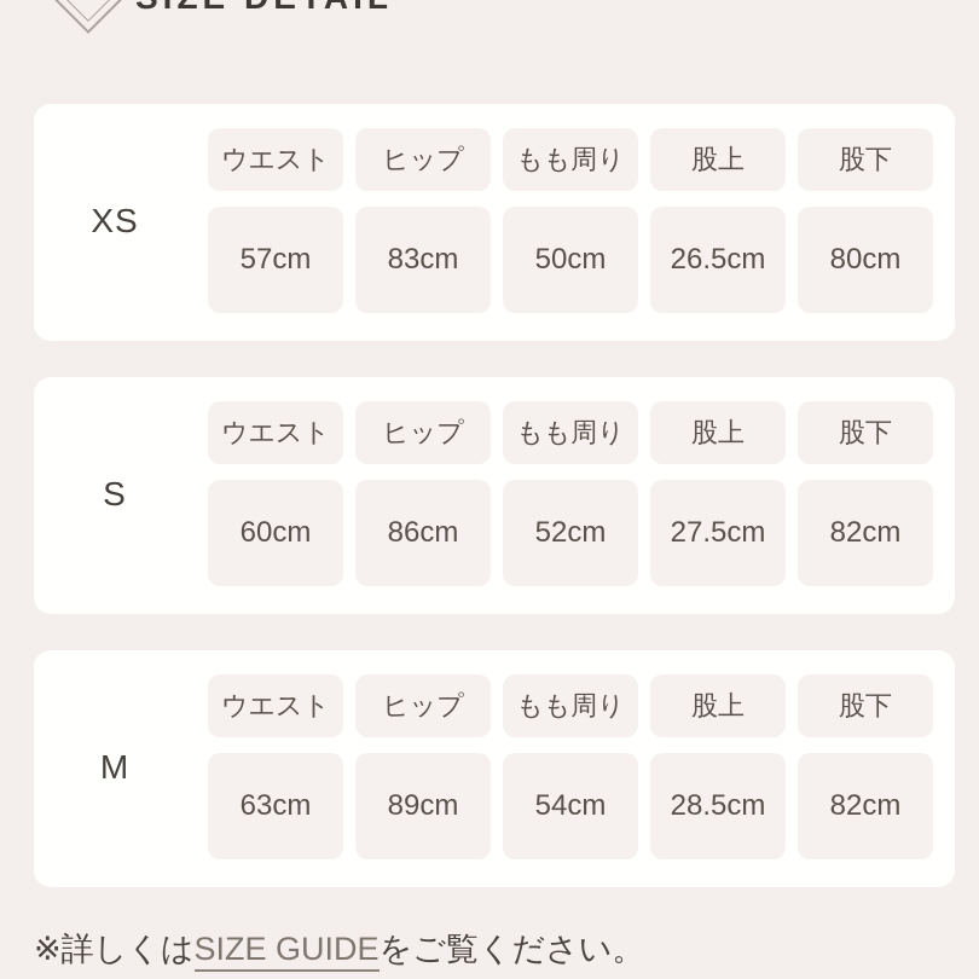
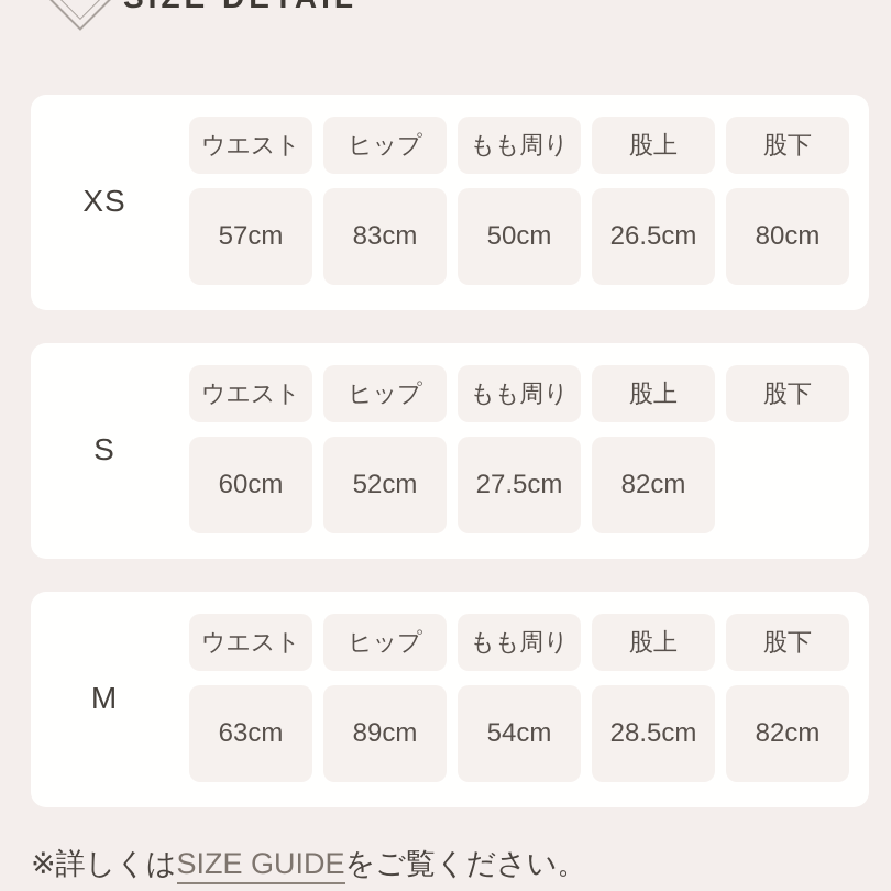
  XS
  ウエスト
  ヒップ
  もも周り
  股上
  股下
  57cm
  83cm
  50cm
  26.5cm
  80cm
  S
  ウエスト
  ヒップ
  もも周り
  股上
  股下
  60cm
- 86cm
  52cm
  27.5cm
  82cm
  M
  ウエスト
  ヒップ
  もも周り
  股上
  股下
  63cm
  89cm
  54cm
  28.5cm
  82cm
  ※詳しくはSIZE GUIDEをご覧ください。
